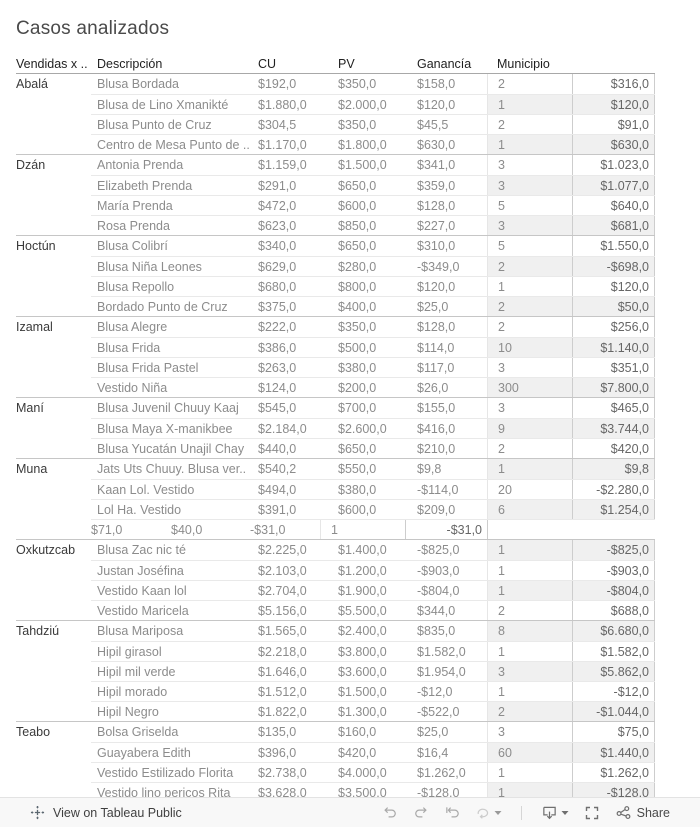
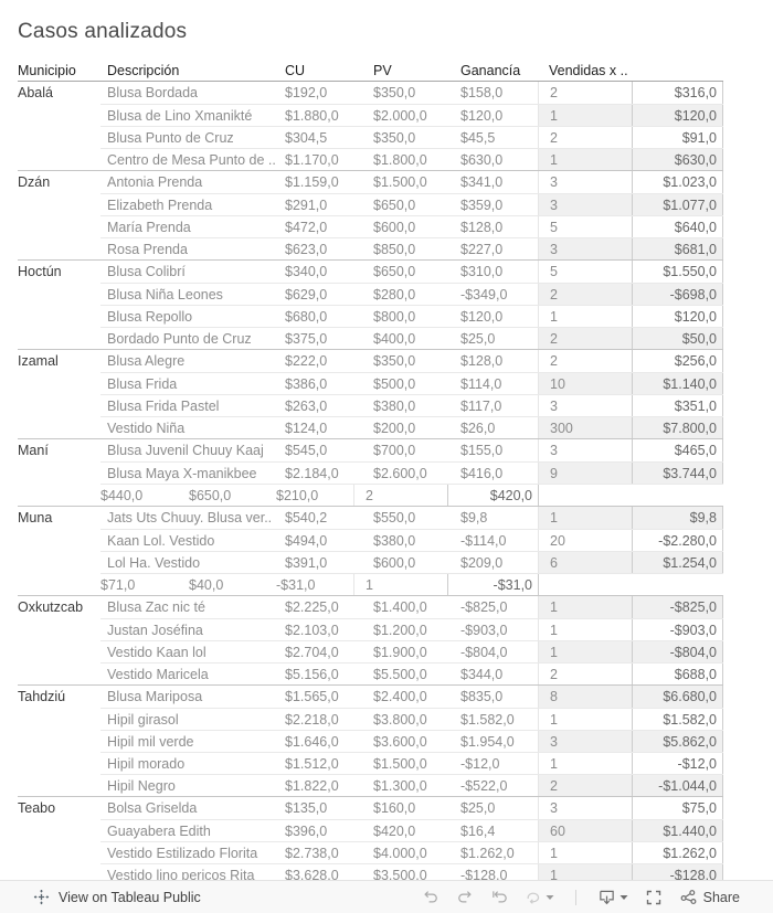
  Casos analizados
- Vendidas x ..
+ Municipio
  Descripción
  CU
  PV
  Ganancía
- Municipio
+ Vendidas x ..
  Abalá
  Blusa Bordada
  $192,0
  $350,0
  $158,0
  2
  $316,0
  Blusa de Lino Xmanikté
  $1.880,0
  $2.000,0
  $120,0
  1
  $120,0
  Blusa Punto de Cruz
  $304,5
  $350,0
  $45,5
  2
  $91,0
  Centro de Mesa Punto de ..
  $1.170,0
  $1.800,0
  $630,0
  1
  $630,0
  Dzán
  Antonia Prenda
  $1.159,0
  $1.500,0
  $341,0
  3
  $1.023,0
  Elizabeth Prenda
  $291,0
  $650,0
  $359,0
  3
  $1.077,0
  María Prenda
  $472,0
  $600,0
  $128,0
  5
  $640,0
  Rosa Prenda
  $623,0
  $850,0
  $227,0
  3
  $681,0
  Hoctún
  Blusa Colibrí
  $340,0
  $650,0
  $310,0
  5
  $1.550,0
  Blusa Niña Leones
  $629,0
  $280,0
  -$349,0
  2
  -$698,0
  Blusa Repollo
  $680,0
  $800,0
  $120,0
  1
  $120,0
  Bordado Punto de Cruz
  $375,0
  $400,0
  $25,0
  2
  $50,0
  Izamal
  Blusa Alegre
  $222,0
  $350,0
  $128,0
  2
  $256,0
  Blusa Frida
  $386,0
  $500,0
  $114,0
  10
  $1.140,0
  Blusa Frida Pastel
  $263,0
  $380,0
  $117,0
  3
  $351,0
  Vestido Niña
  $124,0
  $200,0
  $26,0
  300
  $7.800,0
  Maní
  Blusa Juvenil Chuuy Kaaj
  $545,0
  $700,0
  $155,0
  3
  $465,0
  Blusa Maya X-manikbee
  $2.184,0
  $2.600,0
  $416,0
  9
  $3.744,0
- Blusa Yucatán Unajil Chay
  $440,0
  $650,0
  $210,0
  2
  $420,0
  Muna
  Jats Uts Chuuy. Blusa ver..
  $540,2
  $550,0
  $9,8
  1
  $9,8
  Kaan Lol. Vestido
  $494,0
  $380,0
  -$114,0
  20
  -$2.280,0
  Lol Ha. Vestido
  $391,0
  $600,0
  $209,0
  6
  $1.254,0
  $71,0
  $40,0
  -$31,0
  1
  -$31,0
  Oxkutzcab
  Blusa Zac nic té
  $2.225,0
  $1.400,0
  -$825,0
  1
  -$825,0
  Justan Joséfina
  $2.103,0
  $1.200,0
  -$903,0
  1
  -$903,0
  Vestido Kaan lol
  $2.704,0
  $1.900,0
  -$804,0
  1
  -$804,0
  Vestido Maricela
  $5.156,0
  $5.500,0
  $344,0
  2
  $688,0
  Tahdziú
  Blusa Mariposa
  $1.565,0
  $2.400,0
  $835,0
  8
  $6.680,0
  Hipil girasol
  $2.218,0
  $3.800,0
  $1.582,0
  1
  $1.582,0
  Hipil mil verde
  $1.646,0
  $3.600,0
  $1.954,0
  3
  $5.862,0
  Hipil morado
  $1.512,0
  $1.500,0
  -$12,0
  1
  -$12,0
  Hipil Negro
  $1.822,0
  $1.300,0
  -$522,0
  2
  -$1.044,0
  Teabo
  Bolsa Griselda
  $135,0
  $160,0
  $25,0
  3
  $75,0
  Guayabera Edith
  $396,0
  $420,0
  $16,4
  60
  $1.440,0
  Vestido Estilizado Florita
  $2.738,0
  $4.000,0
  $1.262,0
  1
  $1.262,0
  Vestido lino pericos Rita
  $3.628,0
  $3.500,0
  -$128,0
  1
  -$128,0
  View on Tableau Public
  Share
